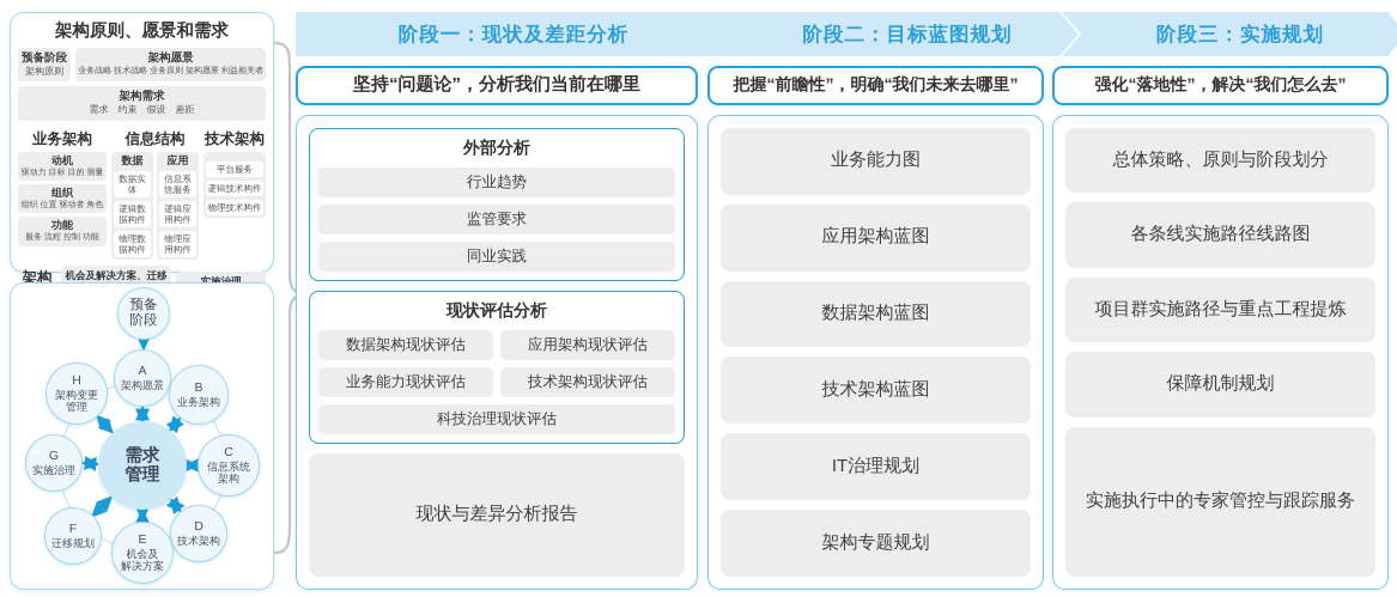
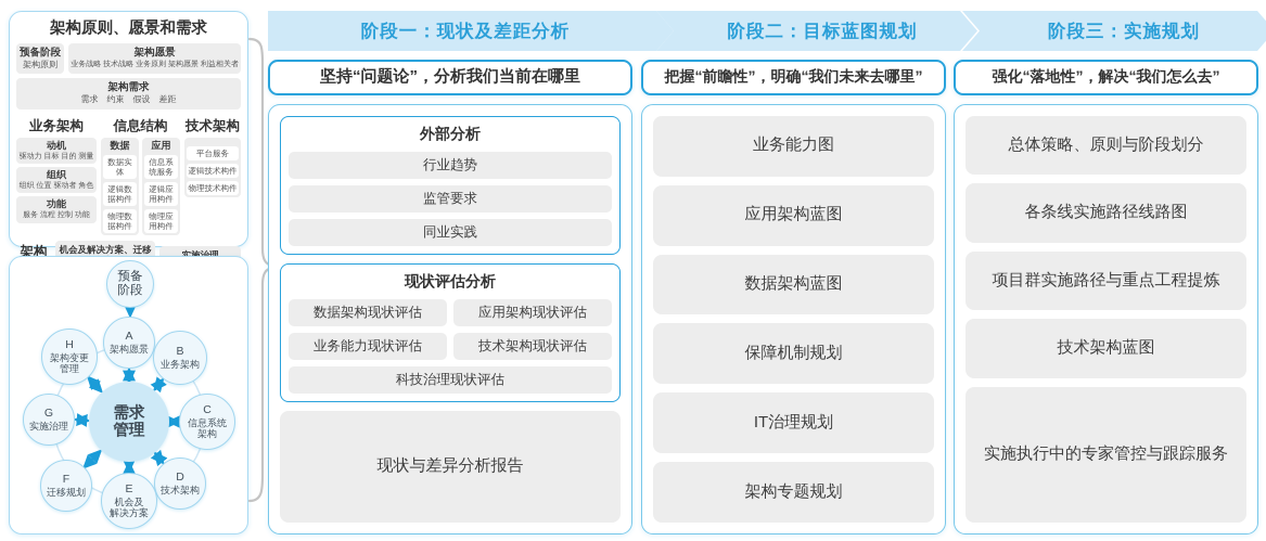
  架构原则、愿景和需求
  预备阶段
  架构原则
  架构愿景
  架构需求
  需求 约束 假设 差距
  业务架构
  动机
  组织
  功能
  信息结构
  数据
  数据实体
  逻辑数据构件
  物理数据构件
  应用
  信息系统服务
  逻辑应用构件
  物理应用构件
  技术架构
  平台服务
  逻辑技术构件
  物理技术构件
  机会及解决方案、迁移
  预备 阶段
  A
  架构愿景
  B
  业务架构
  C
  信息系统 架构
  D
  技术架构
  E
  机会及 解决方案
  F
  迁移规划
  G
  实施治理
  H
  架构变更 管理
  需求 管理
  阶段一：现状及差距分析
  阶段二：目标蓝图规划
  阶段三：实施规划
  坚持“问题论”，分析我们当前在哪里
  把握“前瞻性”，明确“我们未来去哪里”
  强化“落地性”，解决“我们怎么去”
  外部分析
  行业趋势
  监管要求
  同业实践
  现状评估分析
  数据架构现状评估
  应用架构现状评估
  业务能力现状评估
  技术架构现状评估
  科技治理现状评估
  现状与差异分析报告
  业务能力图
  应用架构蓝图
  数据架构蓝图
- 技术架构蓝图
+ 保障机制规划
  IT治理规划
  架构专题规划
  总体策略、原则与阶段划分
  各条线实施路径线路图
  项目群实施路径与重点工程提炼
- 保障机制规划
+ 技术架构蓝图
  实施执行中的专家管控与跟踪服务
